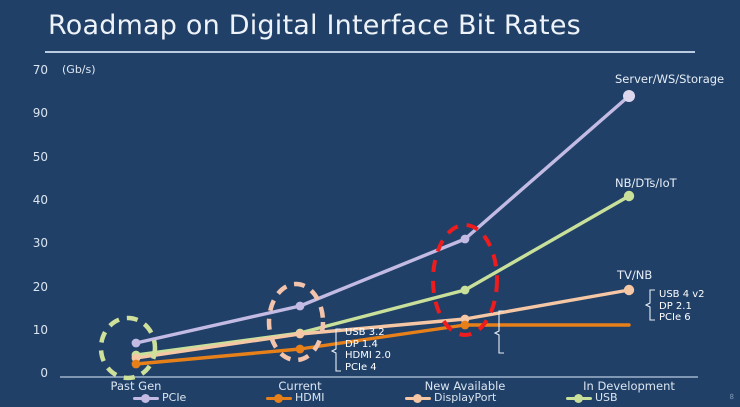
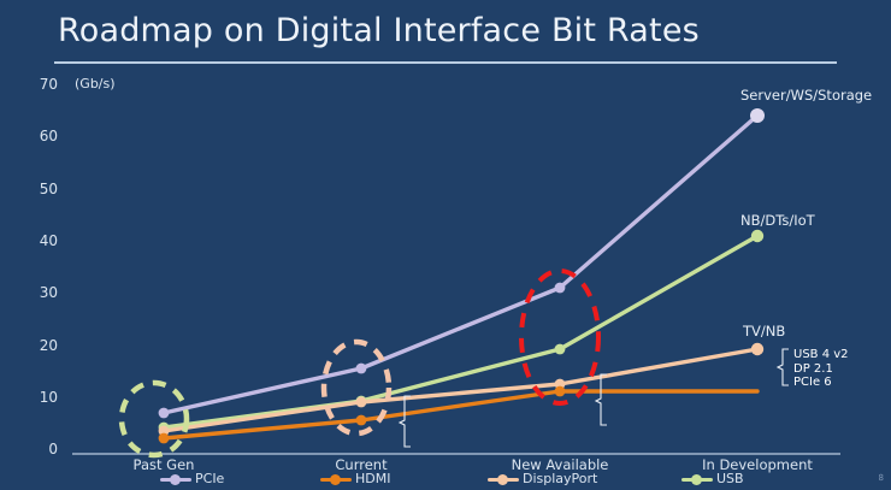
  Roadmap on Digital Interface Bit Rates
  (Gb/s)
  70
- 90
+ 60
  50
  40
  30
  20
  10
  0
  Server/WS/Storage
  NB/DTs/IoT
  TV/NB
- USB 3.2
- DP 1.4
- HDMI 2.0
- PCIe 4
  USB 4 v2
  DP 2.1
  PCIe 6
  Past Gen
  Current
  New Available
  In Development
  PCIe
  HDMI
  DisplayPort
  USB
  8
